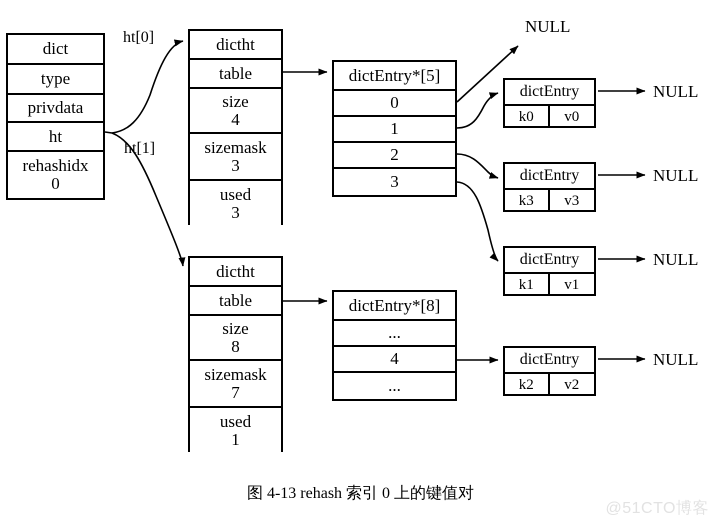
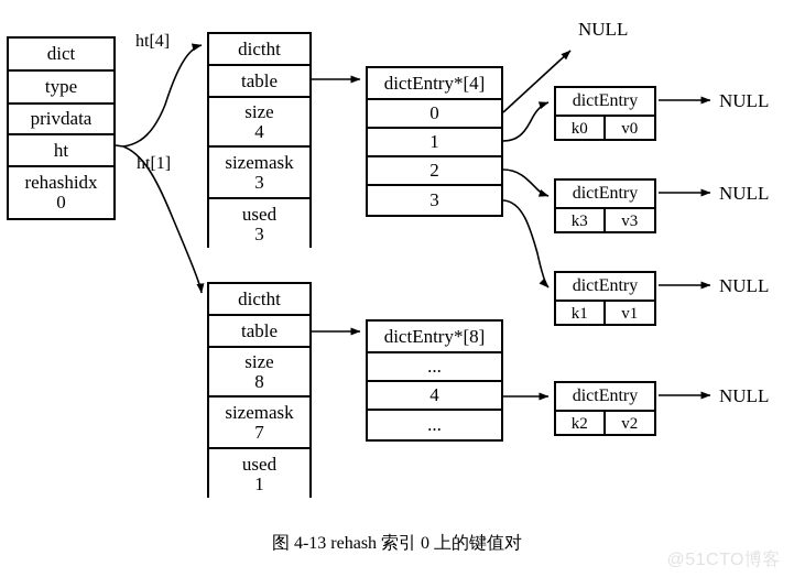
  dict
  type
  privdata
  ht
  rehashidx
  0
  dictht
  table
  size
  4
  sizemask
  3
  used
  3
  dictht
  table
  size
  8
  sizemask
  7
  used
  1
- dictEntry*[5]
+ dictEntry*[4]
  0
  1
  2
  3
  dictEntry*[8]
  ...
  4
  ...
  dictEntry
  k0
  v0
  dictEntry
  k3
  v3
  dictEntry
  k1
  v1
  dictEntry
  k2
  v2
- ht[0]
+ ht[4]
  ht[1]
  NULL
  NULL
  NULL
  NULL
  NULL
  图 4-13 rehash 索引 0 上的键值对
  @51CTO博客
